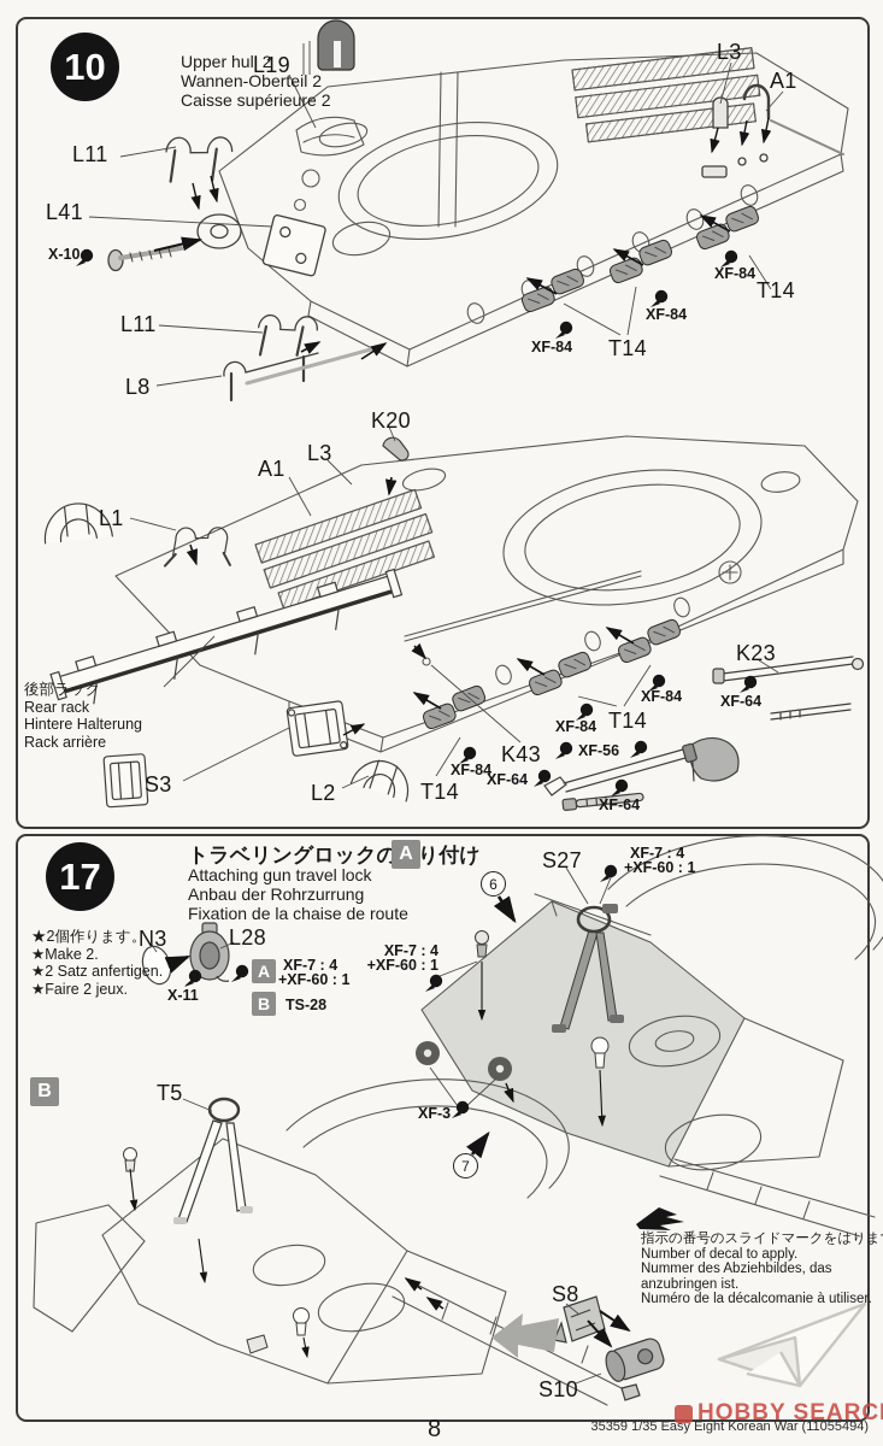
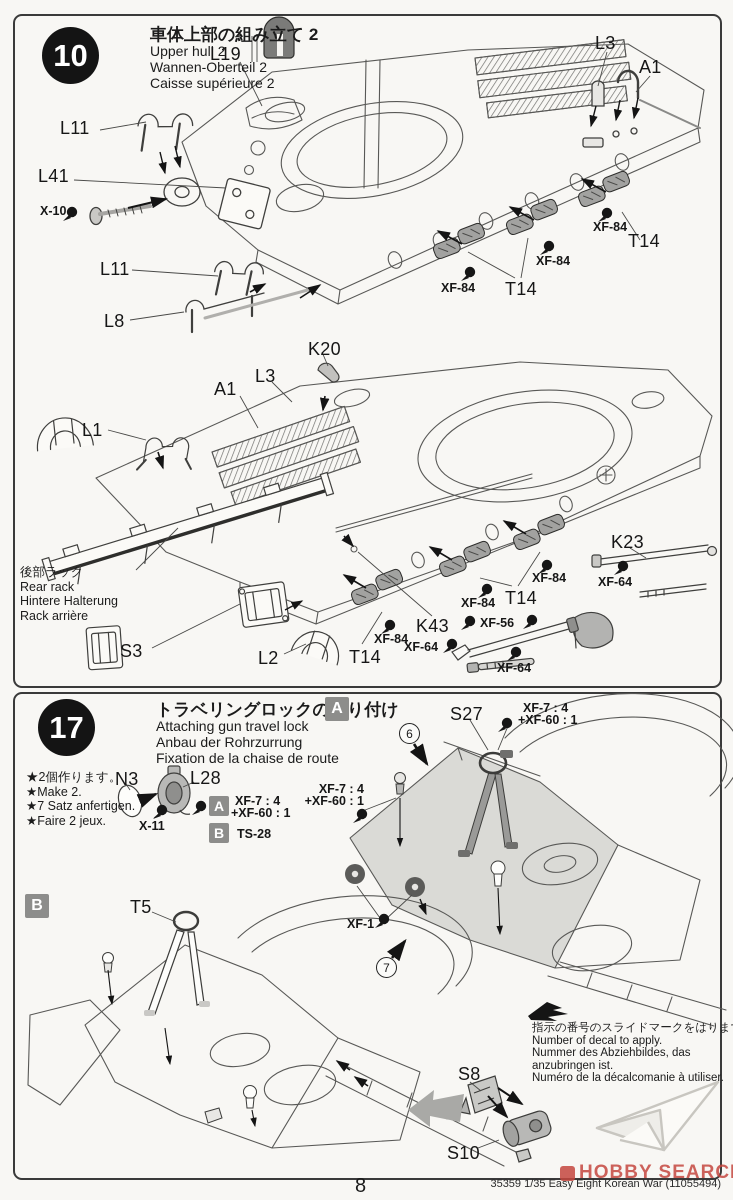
  10
+ 車体上部の組み立て 2
  Upper hull 2
  Wannen-Oberteil 2
  Caisse supérieure 2
  L19
  L3
  A1
  L11
  L41
  X-10
  L11
  L8
  XF-84
  XF-84
  XF-84
  T14
  T14
  K20
  L3
  A1
  L1
  後部ラック
  Rear rack
  Hintere Halterung
  Rack arrière
  S3
  L2
  T14
  T14
  XF-84
  XF-84
  XF-84
  K43
  XF-56
  XF-64
  XF-64
  XF-64
  K23
  17
  トラベリングロックのり付け
  Attaching gun travel lock
  Anbau der Rohrzurrung
  Fixation de la chaise de route
  ★2個作ります。
  ★Make 2.
- ★2 Satz anfertigen.
+ ★7 Satz anfertigen.
  ★Faire 2 jeux.
  N3
  L28
  X-11
  A
  XF-7 : 4
  +XF-60 : 1
  B
  TS-28
  A
  S27
  XF-7 : 4
  +XF-60 : 1
  6
  XF-7 : 4
  +XF-60 : 1
- XF-3
+ XF-1
  7
  B
  T5
  指示の番号のスライドマークをはりま
  Number of decal to apply.
  Nummer des Abziehbildes, das
  anzubringen ist.
  Numéro de la décalcomanie à utiliser.
  S8
  S10
  8
  35359 1/35 Easy Eight Korean War (11055494)
  HOBBY SEARC
